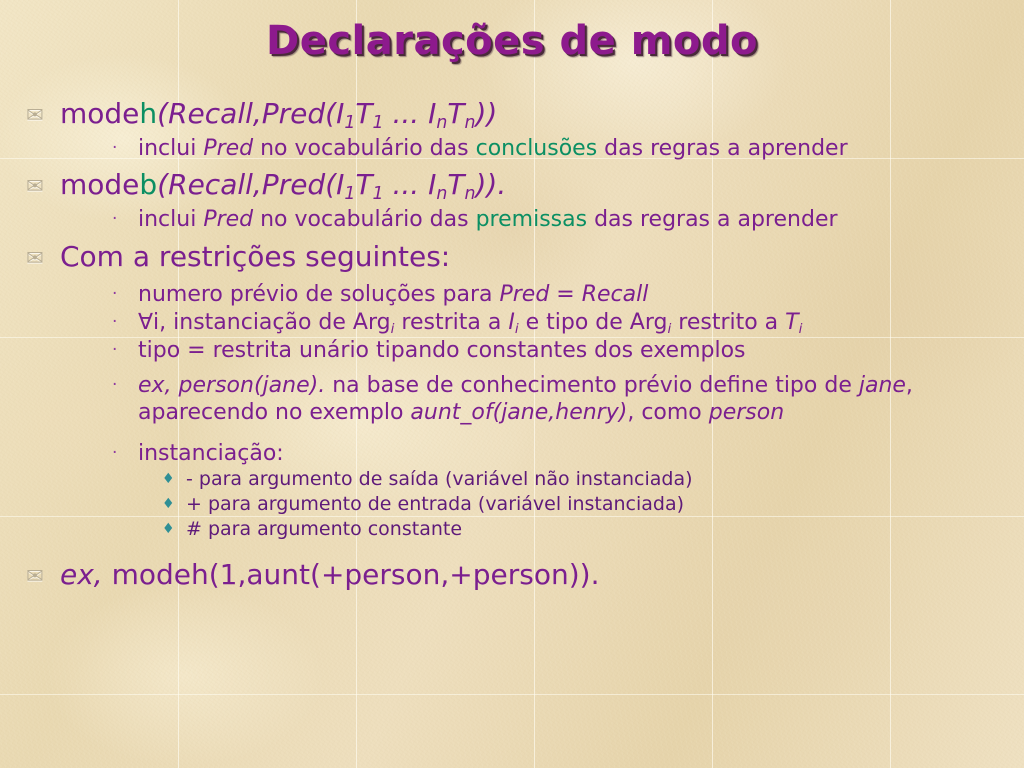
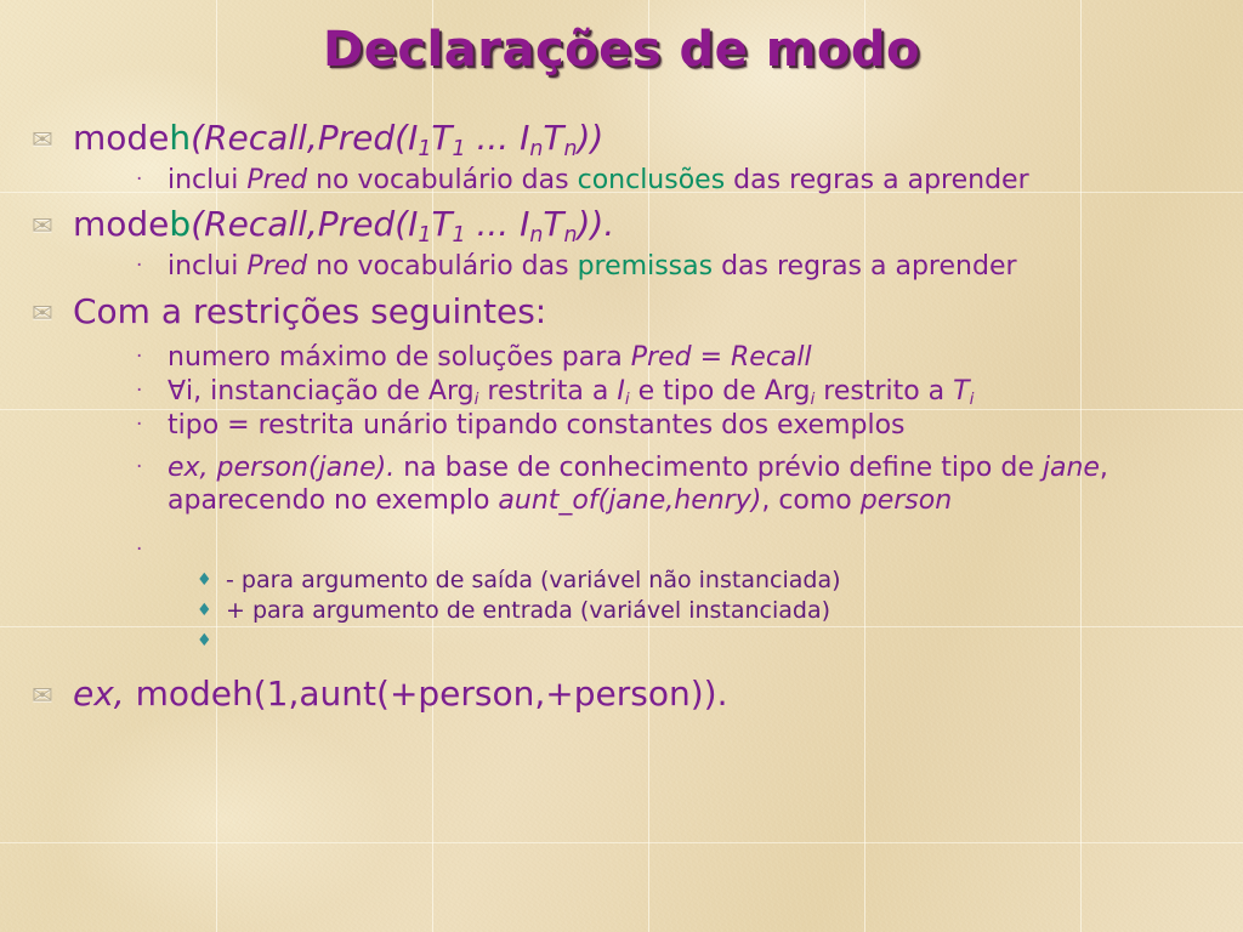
  Declarações de modo
  ✉
  modeh(Recall,Pred(I1T1 ... InTn))
  ·
  inclui Pred no vocabulário das conclusões das regras a aprender
  ✉
  modeb(Recall,Pred(I1T1 ... InTn)).
  ·
  inclui Pred no vocabulário das premissas das regras a aprender
  ✉
  Com a restrições seguintes:
  ·
- numero prévio de soluções para Pred = Recall
+ numero máximo de soluções para Pred = Recall
  ·
  ∀i, instanciação de Argi restrita a Ii e tipo de Argi restrito a Ti
  ·
  tipo = restrita unário tipando constantes dos exemplos
  ·
  ex, person(jane). na base de conhecimento prévio define tipo de jane, aparecendo no exemplo aunt_of(jane,henry), como person
  ·
- instanciação:
  ♦
  - para argumento de saída (variável não instanciada)
  ♦
  + para argumento de entrada (variável instanciada)
  ♦
- # para argumento constante
  ✉
  ex, modeh(1,aunt(+person,+person)).
